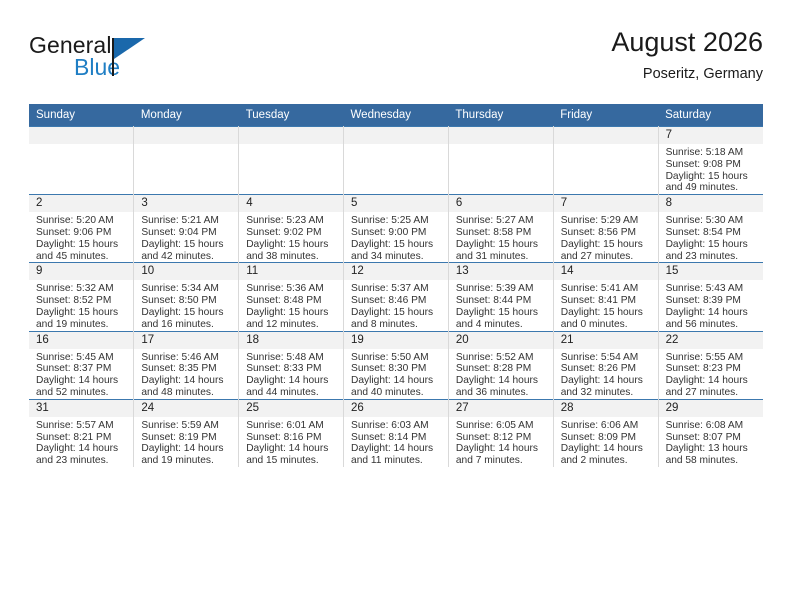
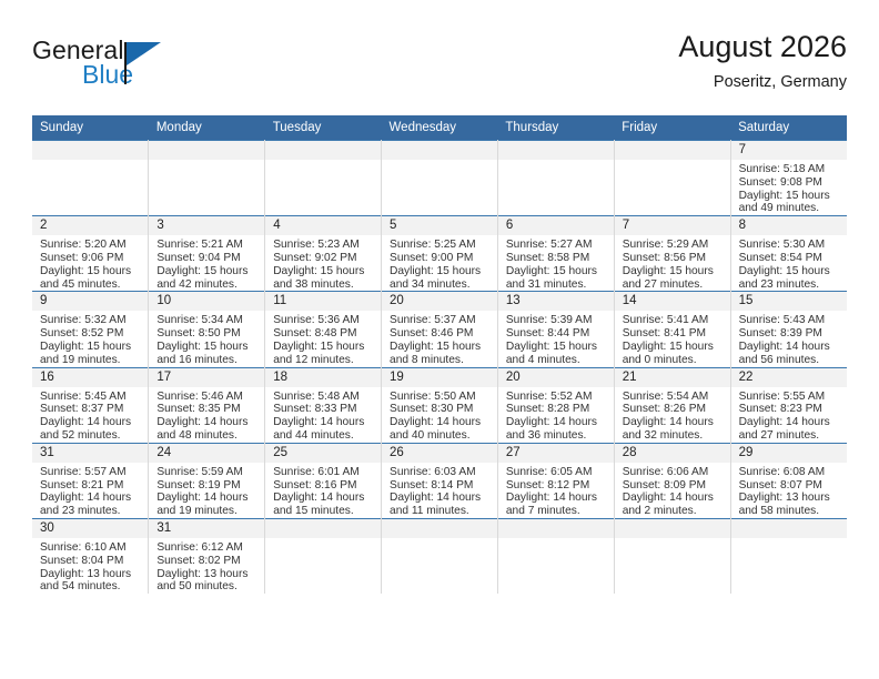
  General
  Blu
  August 2026
  Poseritz, Germany
  Sunday	Monday	Tuesday	Wednesday	Thursday	Friday	Saturday
  						7Sunrise: 5:18 AMSunset: 9:08 PMDaylight: 15 hoursand 49 minutes.
  2Sunrise: 5:20 AMSunset: 9:06 PMDaylight: 15 hoursand 45 minutes.	3Sunrise: 5:21 AMSunset: 9:04 PMDaylight: 15 hoursand 42 minutes.	4Sunrise: 5:23 AMSunset: 9:02 PMDaylight: 15 hoursand 38 minutes.	5Sunrise: 5:25 AMSunset: 9:00 PMDaylight: 15 hoursand 34 minutes.	6Sunrise: 5:27 AMSunset: 8:58 PMDaylight: 15 hoursand 31 minutes.	7Sunrise: 5:29 AMSunset: 8:56 PMDaylight: 15 hoursand 27 minutes.	8Sunrise: 5:30 AMSunset: 8:54 PMDaylight: 15 hoursand 23 minutes.
- 9Sunrise: 5:32 AMSunset: 8:52 PMDaylight: 15 hoursand 19 minutes.	10Sunrise: 5:34 AMSunset: 8:50 PMDaylight: 15 hoursand 16 minutes.	11Sunrise: 5:36 AMSunset: 8:48 PMDaylight: 15 hoursand 12 minutes.	12Sunrise: 5:37 AMSunset: 8:46 PMDaylight: 15 hoursand 8 minutes.	13Sunrise: 5:39 AMSunset: 8:44 PMDaylight: 15 hoursand 4 minutes.	14Sunrise: 5:41 AMSunset: 8:41 PMDaylight: 15 hoursand 0 minutes.	15Sunrise: 5:43 AMSunset: 8:39 PMDaylight: 14 hoursand 56 minutes.
+ 9Sunrise: 5:32 AMSunset: 8:52 PMDaylight: 15 hoursand 19 minutes.	10Sunrise: 5:34 AMSunset: 8:50 PMDaylight: 15 hoursand 16 minutes.	11Sunrise: 5:36 AMSunset: 8:48 PMDaylight: 15 hoursand 12 minutes.	20Sunrise: 5:37 AMSunset: 8:46 PMDaylight: 15 hoursand 8 minutes.	13Sunrise: 5:39 AMSunset: 8:44 PMDaylight: 15 hoursand 4 minutes.	14Sunrise: 5:41 AMSunset: 8:41 PMDaylight: 15 hoursand 0 minutes.	15Sunrise: 5:43 AMSunset: 8:39 PMDaylight: 14 hoursand 56 minutes.
  16Sunrise: 5:45 AMSunset: 8:37 PMDaylight: 14 hoursand 52 minutes.	17Sunrise: 5:46 AMSunset: 8:35 PMDaylight: 14 hoursand 48 minutes.	18Sunrise: 5:48 AMSunset: 8:33 PMDaylight: 14 hoursand 44 minutes.	19Sunrise: 5:50 AMSunset: 8:30 PMDaylight: 14 hoursand 40 minutes.	20Sunrise: 5:52 AMSunset: 8:28 PMDaylight: 14 hoursand 36 minutes.	21Sunrise: 5:54 AMSunset: 8:26 PMDaylight: 14 hoursand 32 minutes.	22Sunrise: 5:55 AMSunset: 8:23 PMDaylight: 14 hoursand 27 minutes.
  31Sunrise: 5:57 AMSunset: 8:21 PMDaylight: 14 hoursand 23 minutes.	24Sunrise: 5:59 AMSunset: 8:19 PMDaylight: 14 hoursand 19 minutes.	25Sunrise: 6:01 AMSunset: 8:16 PMDaylight: 14 hoursand 15 minutes.	26Sunrise: 6:03 AMSunset: 8:14 PMDaylight: 14 hoursand 11 minutes.	27Sunrise: 6:05 AMSunset: 8:12 PMDaylight: 14 hoursand 7 minutes.	28Sunrise: 6:06 AMSunset: 8:09 PMDaylight: 14 hoursand 2 minutes.	29Sunrise: 6:08 AMSunset: 8:07 PMDaylight: 13 hoursand 58 minutes.
+ 30Sunrise: 6:10 AMSunset: 8:04 PMDaylight: 13 hoursand 54 minutes.	31Sunrise: 6:12 AMSunset: 8:02 PMDaylight: 13 hoursand 50 minutes.
